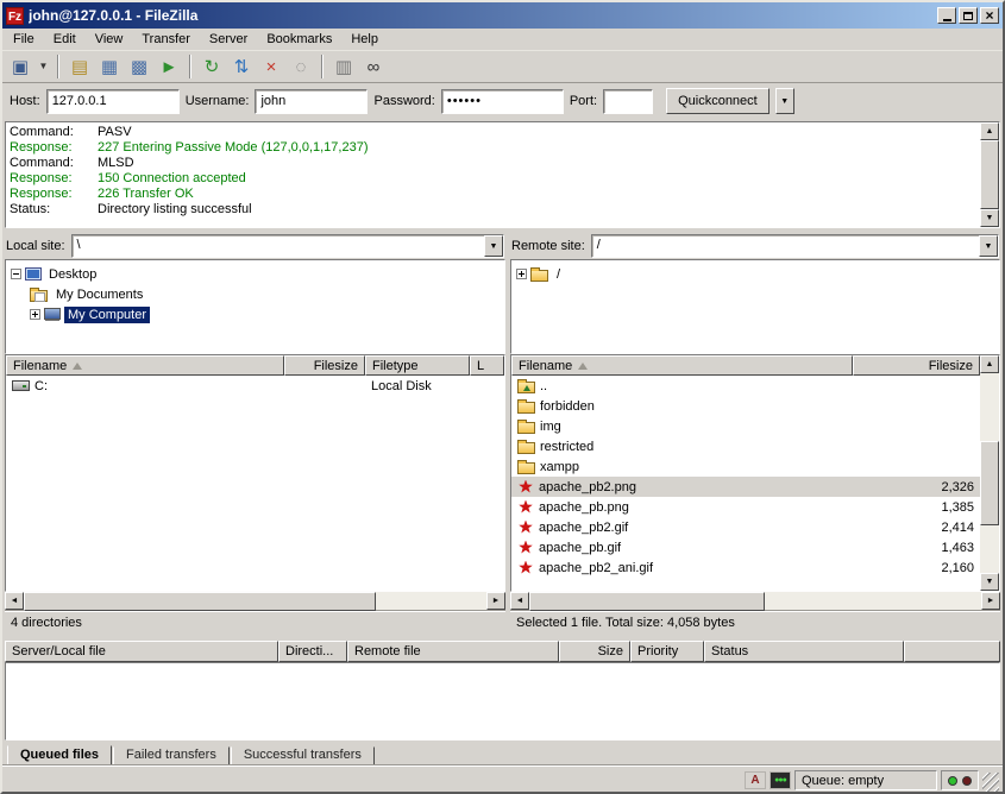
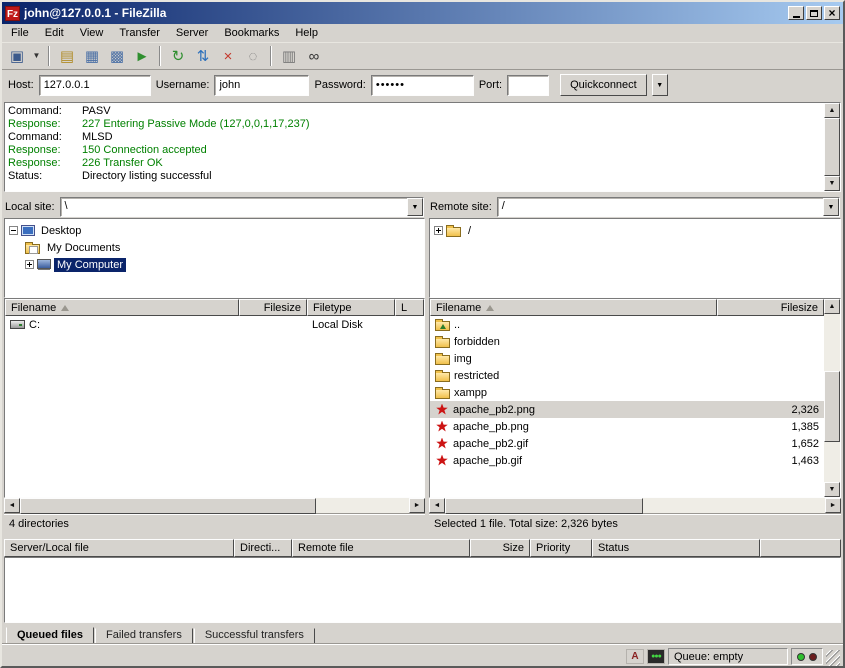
  Fz
  john@127.0.0.1 - FileZilla
  ×
  File
  Edit
  View
  Transfer
  Server
  Bookmarks
  Help
  ▣
  ▼
  ▤
  ▦
  ▩
  ►
  ↻
  ⇅
  ×
  ◌
  ▥
  ∞
  Host:
  127.0.0.1
  Username:
  john
  Password:
  ••••••
  Port:
  Quickconnect
  Command:
  PASV
  Response:
  227 Entering Passive Mode (127,0,0,1,17,237)
  Command:
  MLSD
  Response:
  150 Connection accepted
  Response:
  226 Transfer OK
  Status:
  Directory listing successful
  Local site:
  \
  Desktop
  My Documents
  My Computer
  Filename
  Filesize
  Filetype
  L
  C:
  Local Disk
  4 directories
  Remote site:
  /
  /
  Filename
  Filesize
  ..
  forbidden
  img
  restricted
  xampp
  apache_pb2.png
  2,326
  apache_pb.png
  1,385
  apache_pb2.gif
- 2,414
+ 1,652
  apache_pb.gif
  1,463
- apache_pb2_ani.gif
- 2,160
- Selected 1 file. Total size: 4,058 bytes
+ Selected 1 file. Total size: 2,326 bytes
  Server/Local file
  Directi...
  Remote file
  Size
  Priority
  Status
  Queued files
  Failed transfers
  Successful transfers
  A
  Queue: empty
